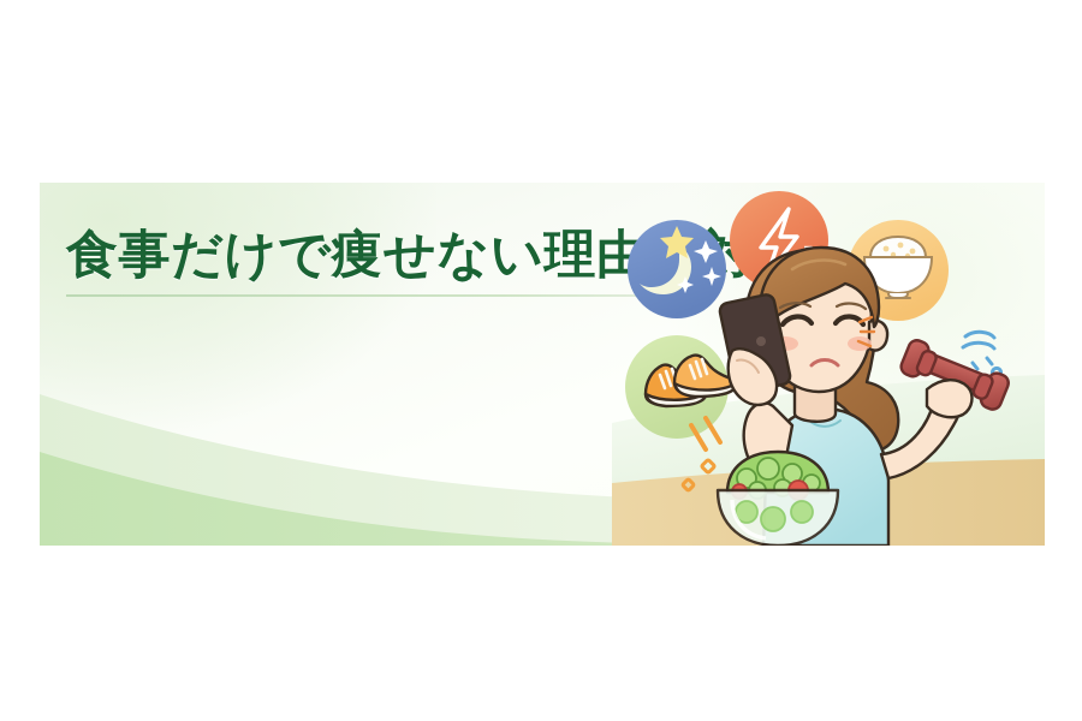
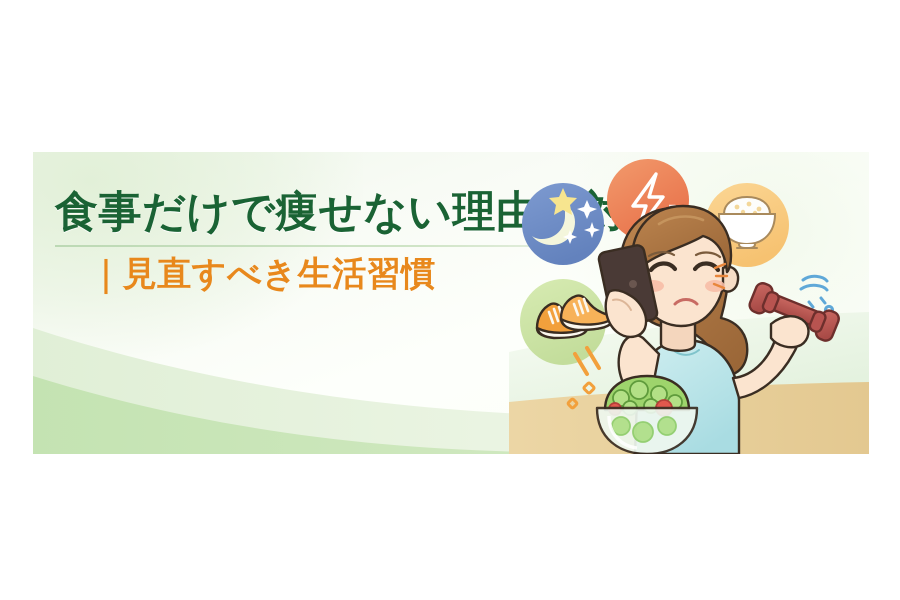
  食事だけで痩せない理由対
+ ｜見直すべき生活習慣
